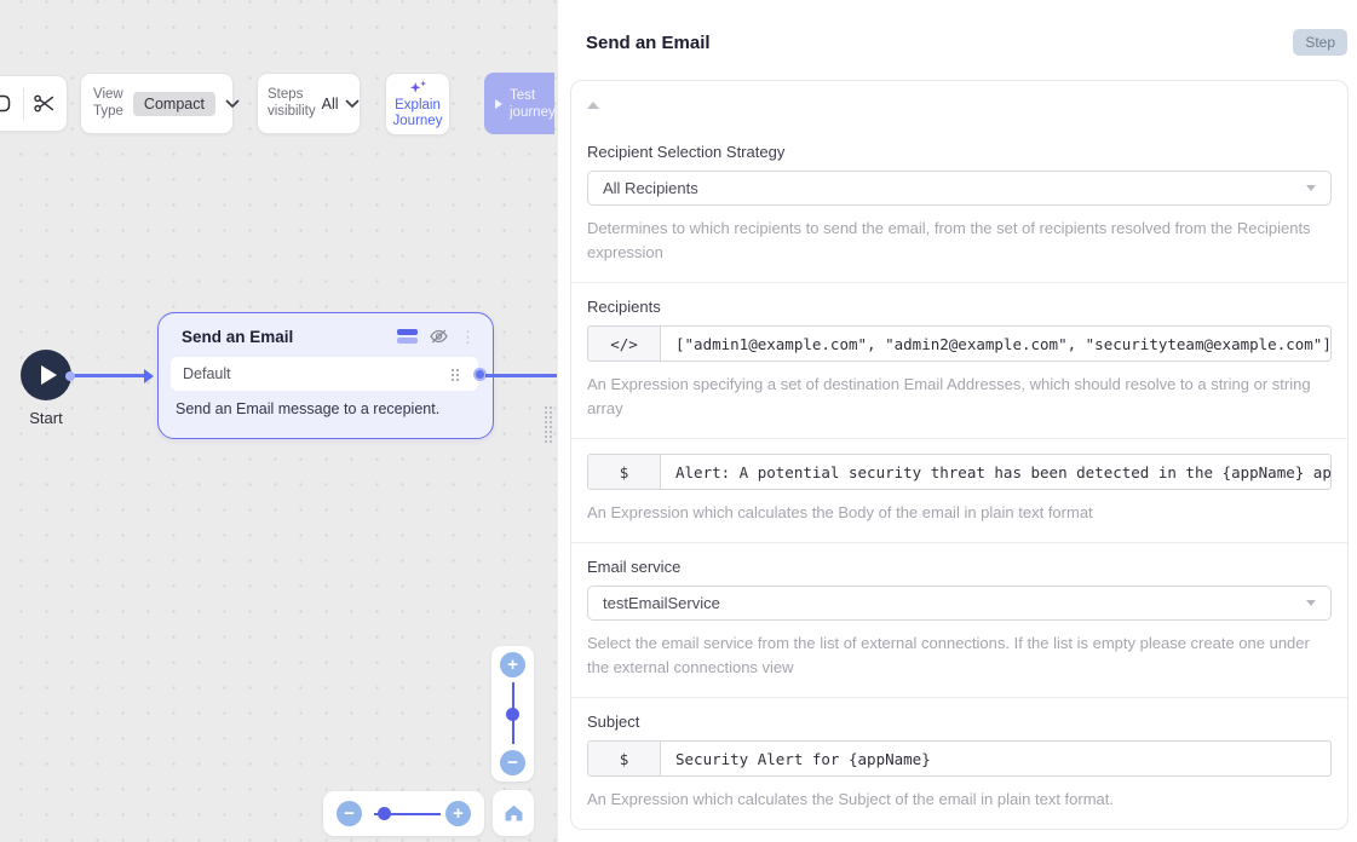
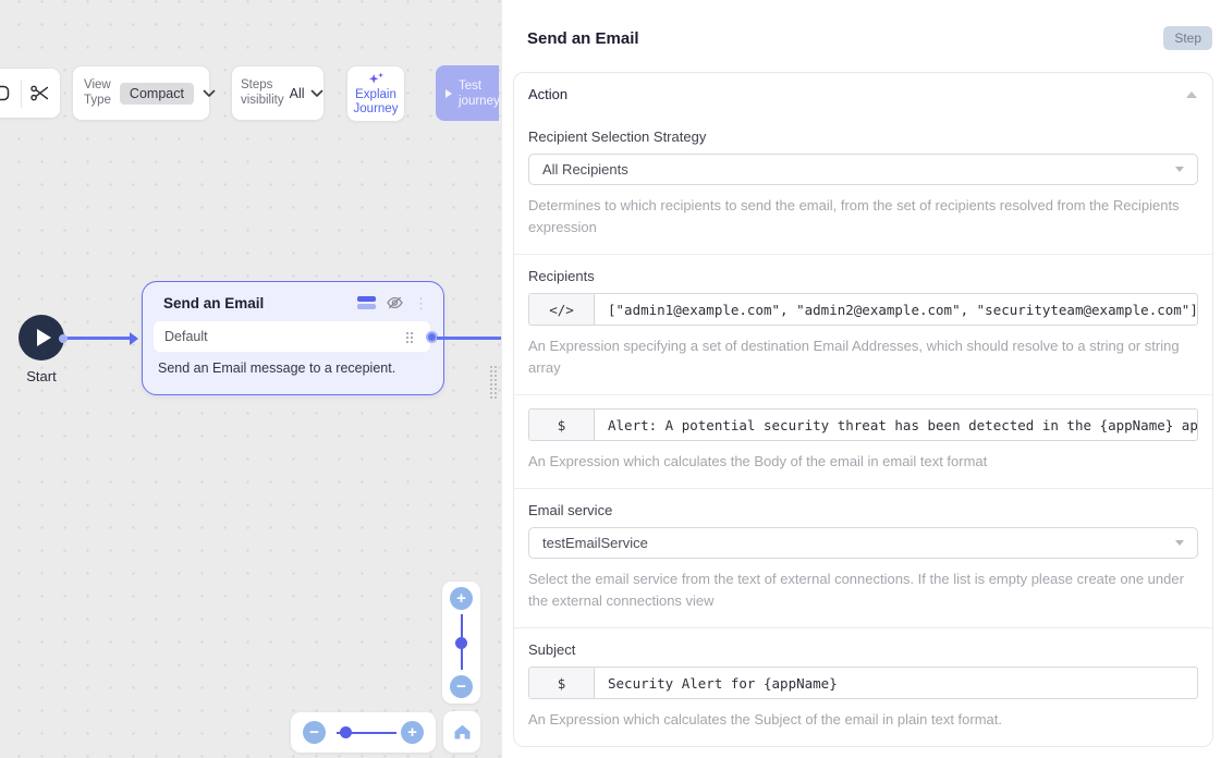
  View Type
  Compact
  Steps visibility
  All
  Explain Journey
  Test journey
  Start
  Send an Email
  ⋮
  Default
  Send an Email message to a recepient.
  +
  −
  −
  +
  Send an Email
  Step
+ Action
  Recipient Selection Strategy
  All Recipients
  Determines to which recipients to send the email, from the set of recipients resolved from the Recipients expression
  Recipients
  </>
  ["admin1@example.com", "admin2@example.com", "securityteam@example.com"]
  An Expression specifying a set of destination Email Addresses, which should resolve to a string or string array
  $
  Alert: A potential security threat has been detected in the {appName} ap
- An Expression which calculates the Body of the email in plain text format
+ An Expression which calculates the Body of the email in email text format
  Email service
  testEmailService
- Select the email service from the list of external connections. If the list is empty please create one under the external connections view
+ Select the email service from the text of external connections. If the list is empty please create one under the external connections view
  Subject
  $
  Security Alert for {appName}
  An Expression which calculates the Subject of the email in plain text format.
